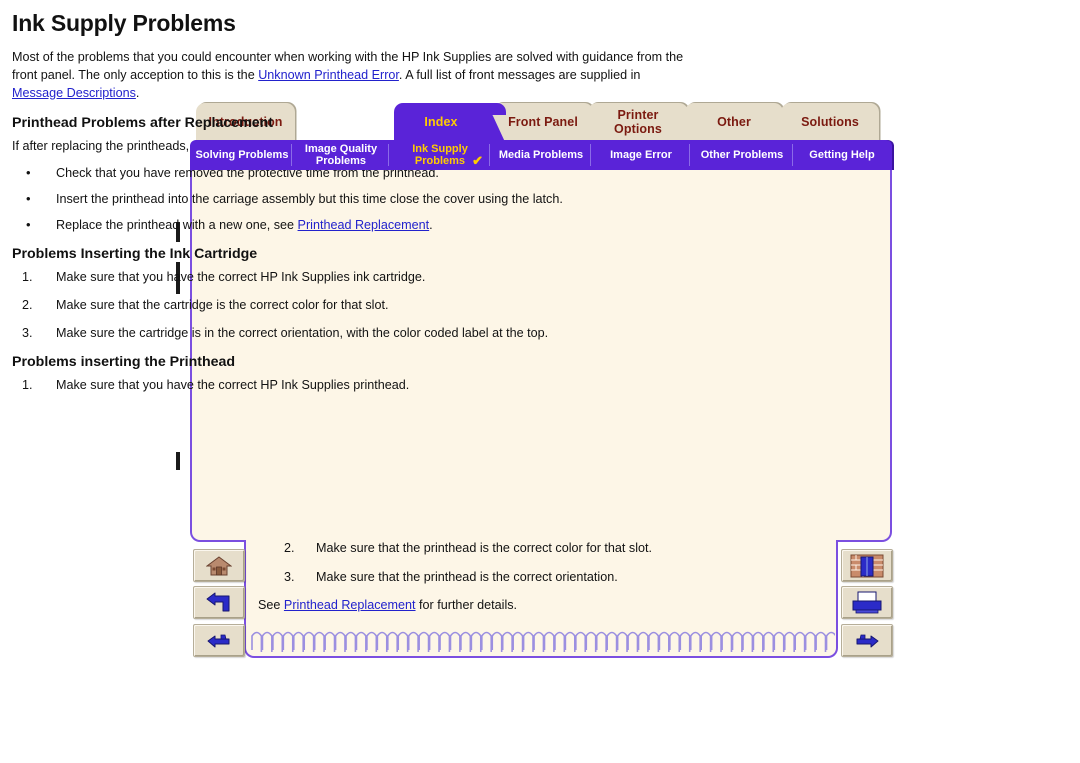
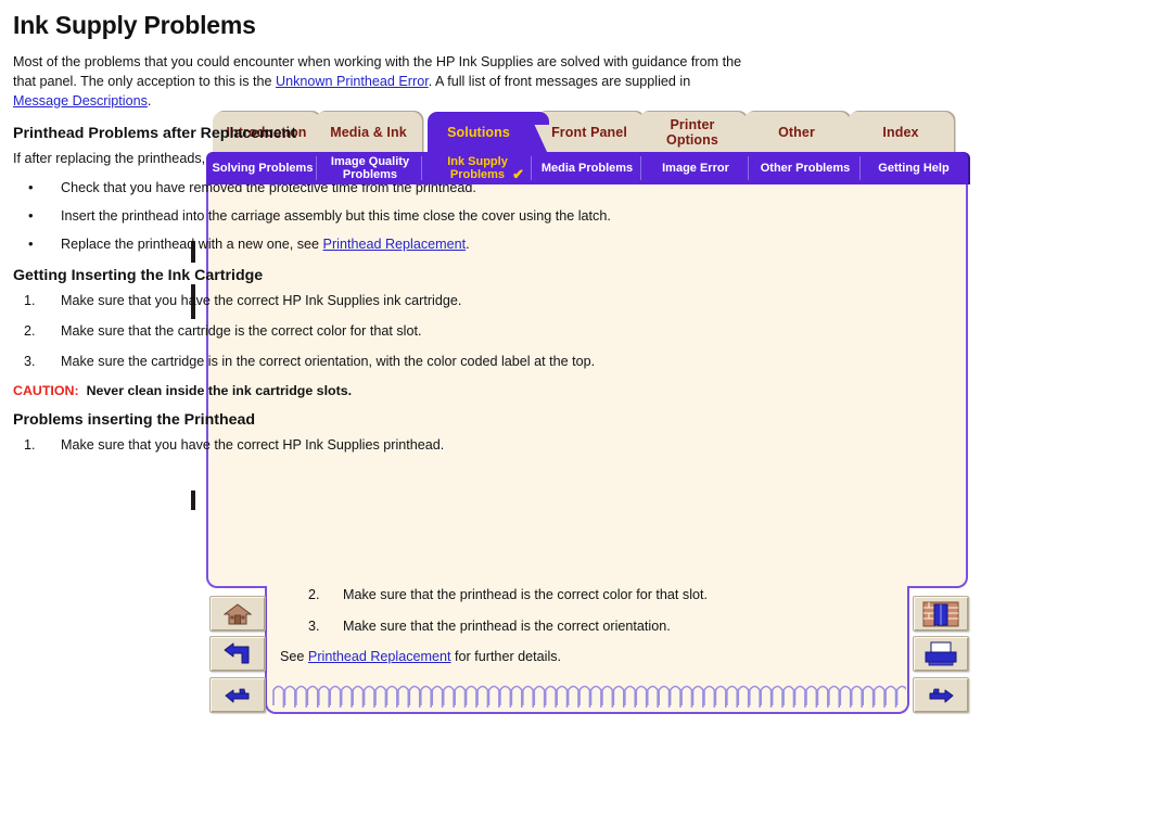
  Introduction
+ Media & Ink
- Index
+ Solutions
  Front Panel
  Printer
  Options
  Other
- Solutions
+ Index
  Solving Problems
  Image Quality
  Problems
  Ink Supply
  Problems
  ✔
  Media Problems
  Image Error
  Other Problems
  Getting Help
  Ink Supply Problems
- Most of the problems that you could encounter when working with the HP Ink Supplies are solved with guidance from the front panel. The only acception to this is the Unknown Printhead Error. A full list of front messages are supplied in Message Descriptions.
+ Most of the problems that you could encounter when working with the HP Ink Supplies are solved with guidance from the that panel. The only acception to this is the Unknown Printhead Error. A full list of front messages are supplied in Message Descriptions.
  Printhead Problems after Replacement
  •
  Check that you have removed the protective time from the printhead.
  •
  Insert the printhead into the carriage assembly but this time close the cover using the latch.
  •
  Replace the printhead with a new one, see Printhead Replacement.
- Problems Inserting the Ink Cartridge
+ Getting Inserting the Ink Cartridge
  1.
  Make sure that you have the correct HP Ink Supplies ink cartridge.
  2.
  Make sure that the cartridge is the correct color for that slot.
  3.
  Make sure the cartridge is in the correct orientation, with the color coded label at the top.
+ CAUTION: Never clean inside the ink cartridge slots.
  Problems inserting the Printhead
  1.
  Make sure that you have the correct HP Ink Supplies printhead.
  2.
  Make sure that the printhead is the correct color for that slot.
  3.
  Make sure that the printhead is the correct orientation.
  See Printhead Replacement for further details.
